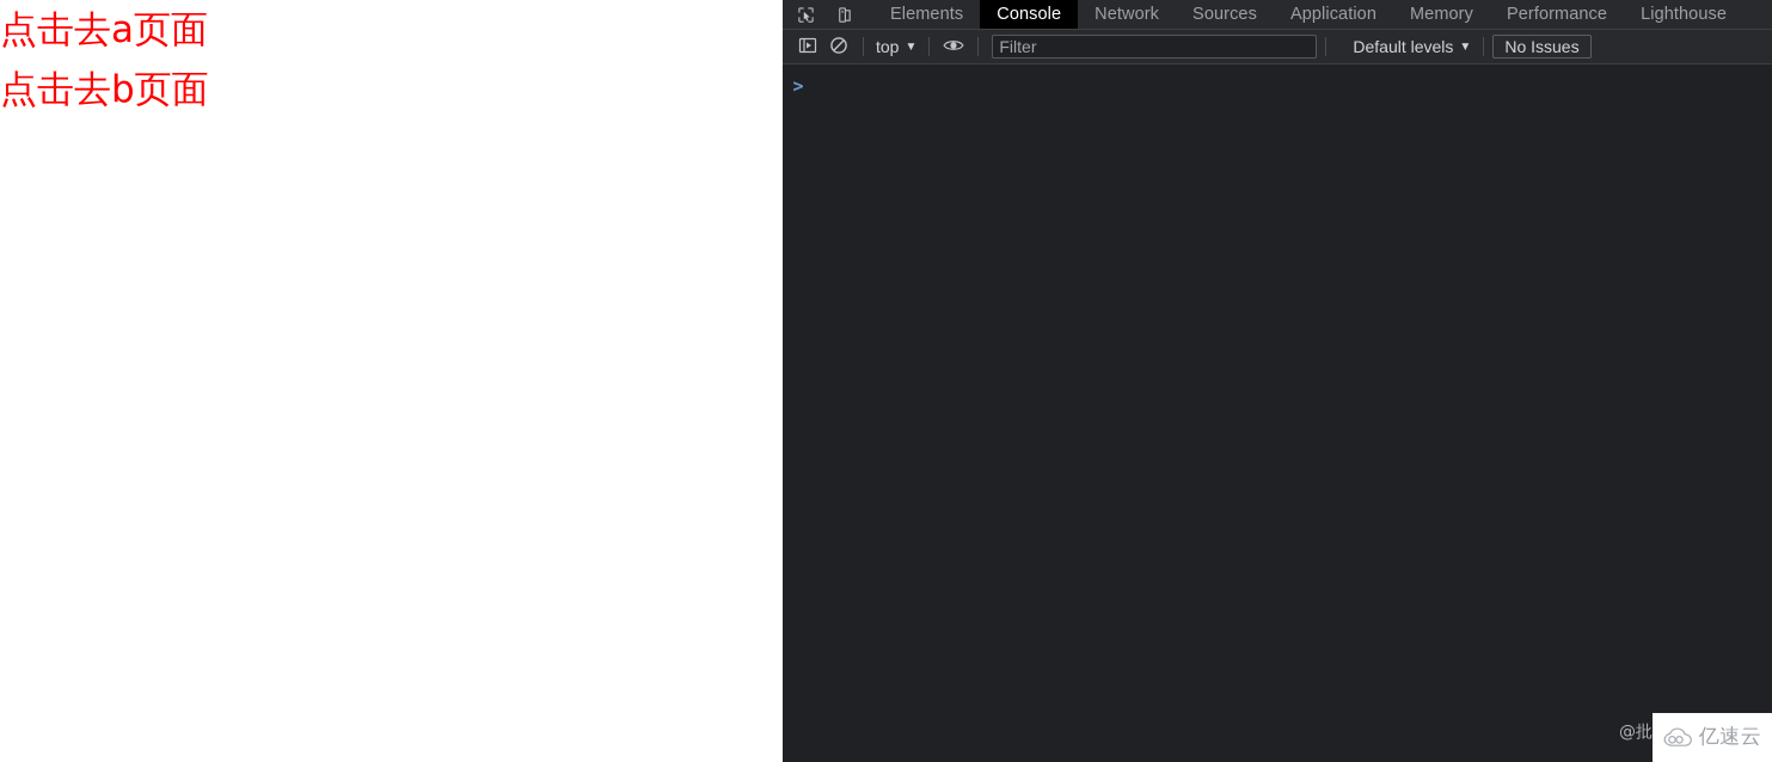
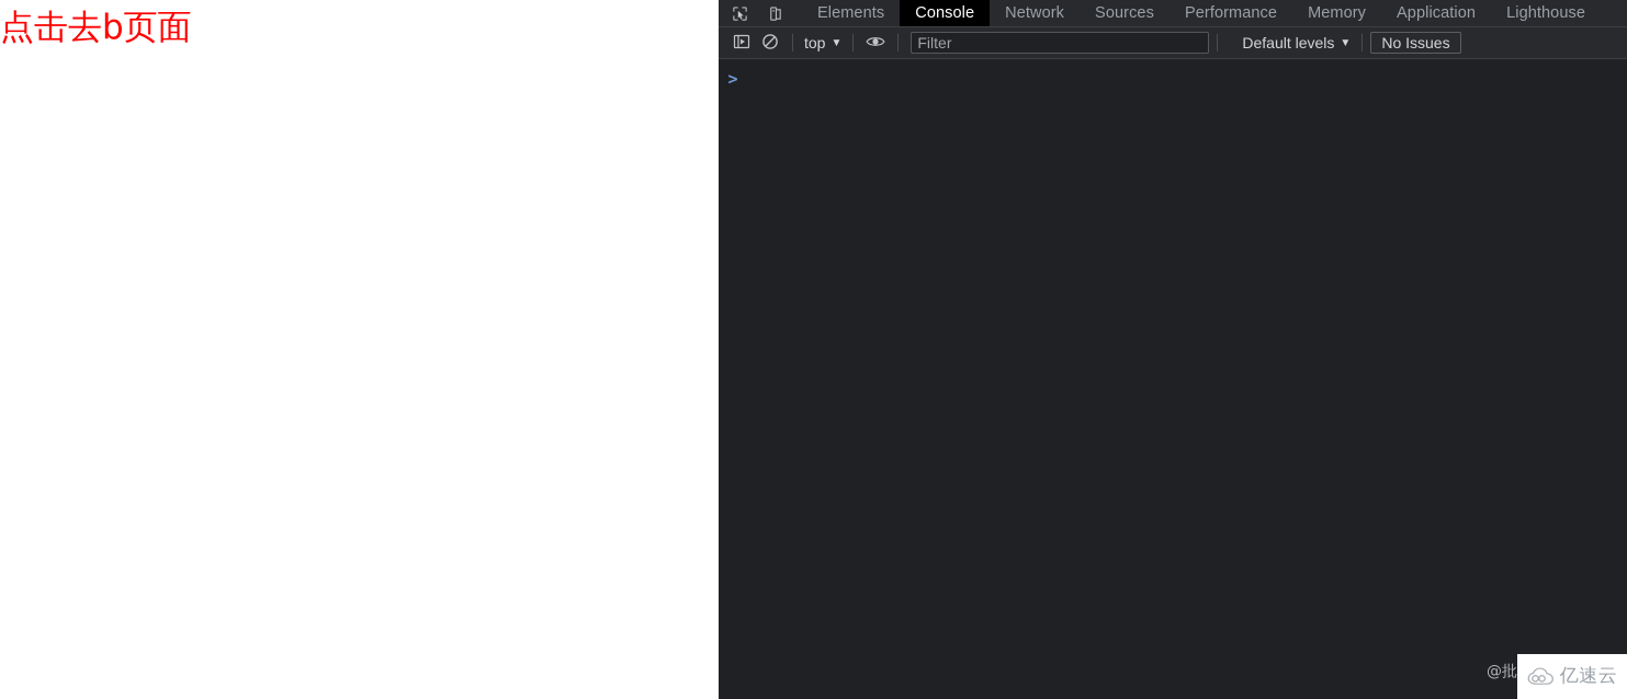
- 点击去a页面
  点击去b页面
  Elements
  Console
  Network
  Sources
- Application
+ Performance
  Memory
- Performance
+ Application
  Lighthouse
  top
  ▼
  Filter
  Default levels
  ▼
  No Issues
  >
  @批
  亿速云
